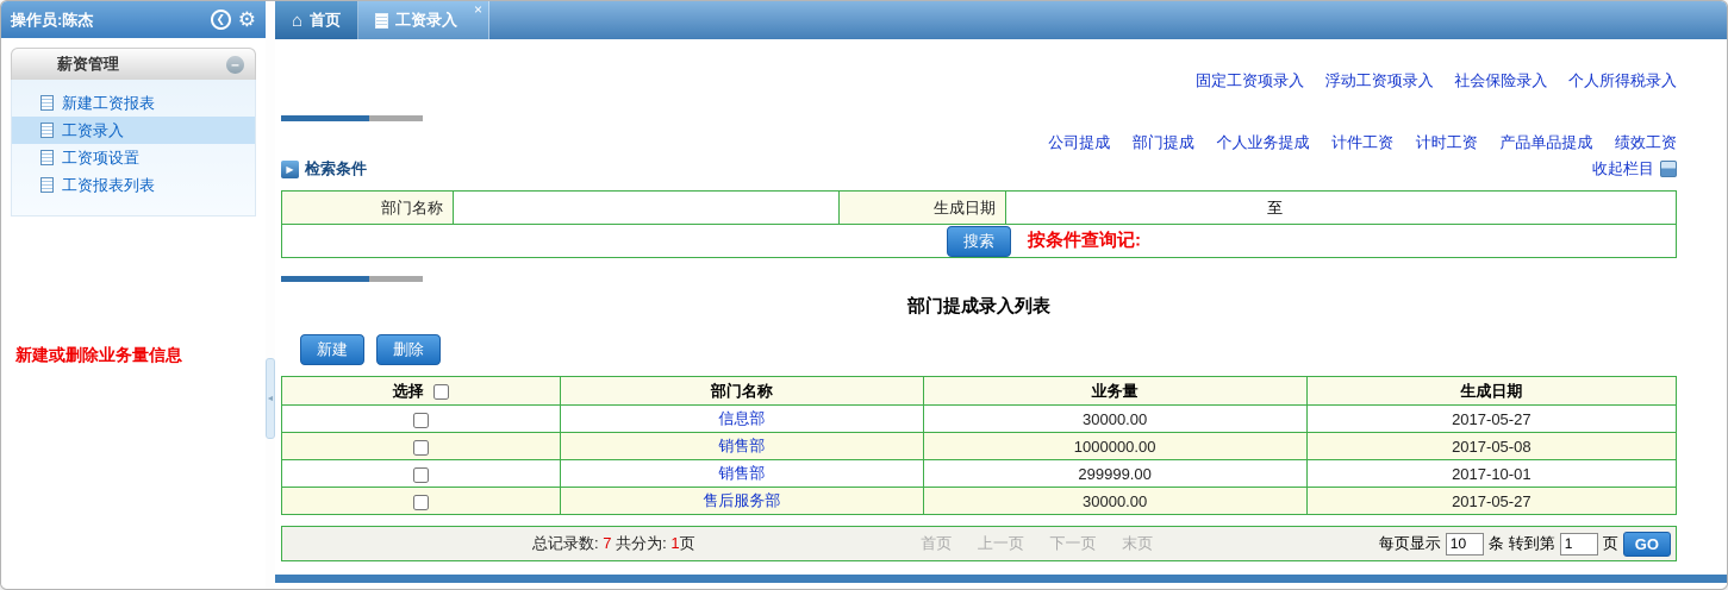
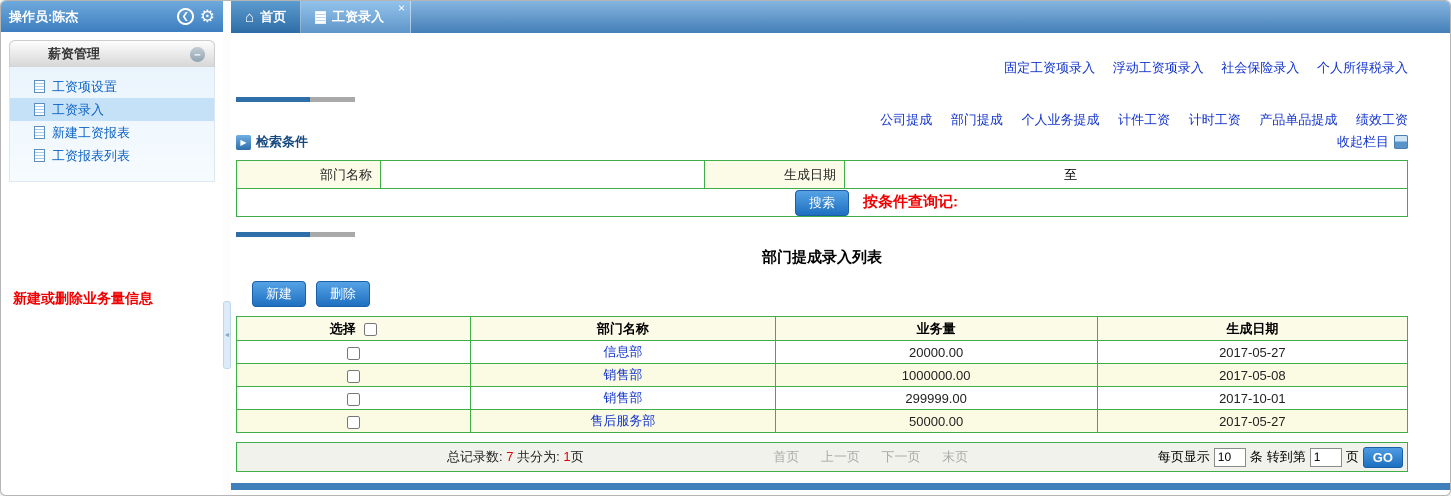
  操作员:陈杰
  ❮
  ⚙
  薪资管理
  –
- 新建工资报表
+ 工资项设置
  工资录入
- 工资项设置
+ 新建工资报表
  工资报表列表
  新建或删除业务量信息
  ⌂
  首页
  工资录入
  ×
  固定工资项录入 浮动工资项录入 社会保险录入 个人所得税录入
  公司提成 部门提成 个人业务提成 计件工资 计时工资 产品单品提成 绩效工资
  ▶
  检索条件
  收起栏目
  部门名称		生成日期	至
  搜索 按条件查询记:
  部门提成录入列表
  新建
  删除
  选择	部门名称	业务量	生成日期
- 	信息部	30000.00	2017-05-27
+ 	信息部	20000.00	2017-05-27
  	销售部	1000000.00	2017-05-08
  	销售部	299999.00	2017-10-01
- 	售后服务部	30000.00	2017-05-27
+ 	售后服务部	50000.00	2017-05-27
  总记录数: 7 共分为: 1页
  首页 上一页 下一页 末页
  每页显示
  10
  条
  转到第
  1
  页
  GO
